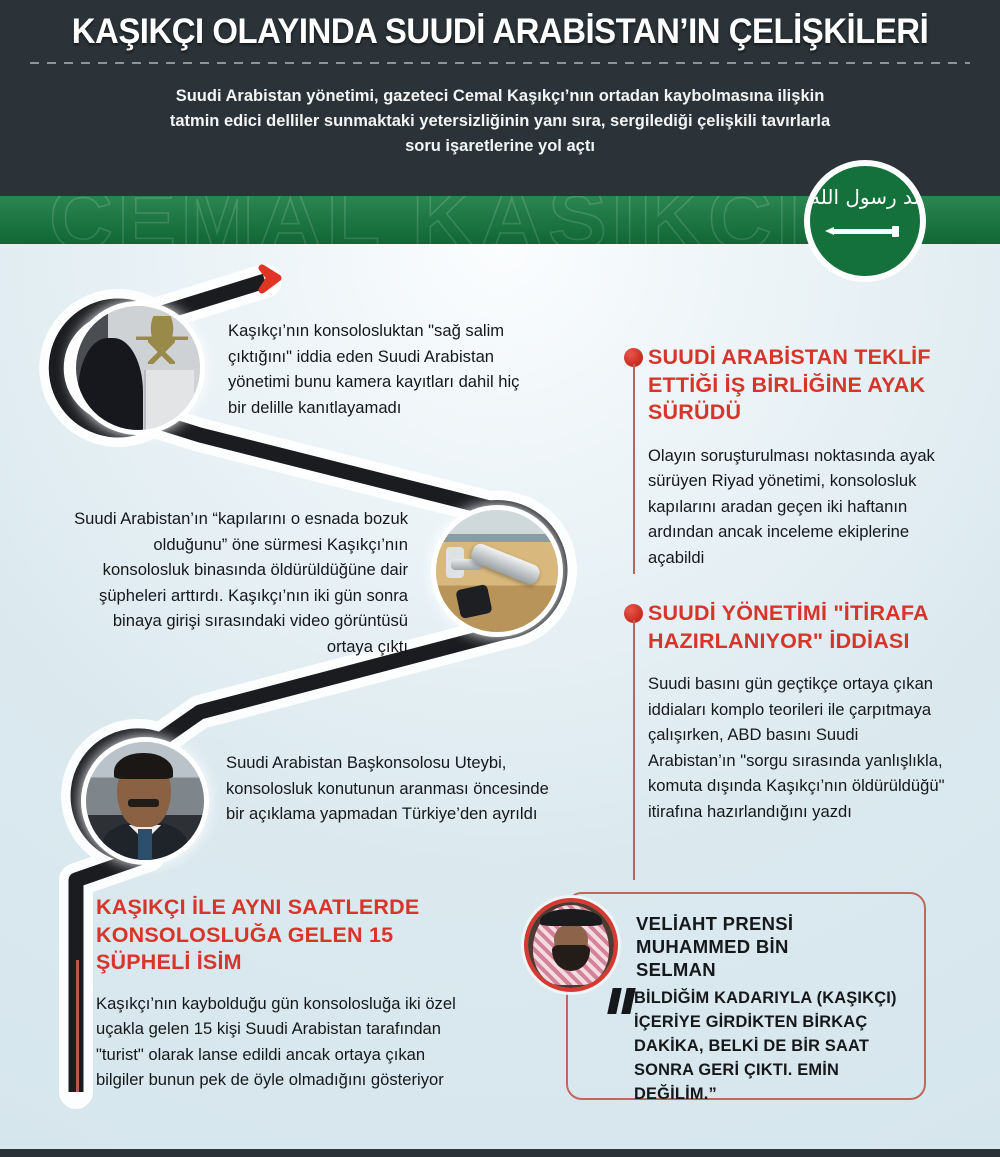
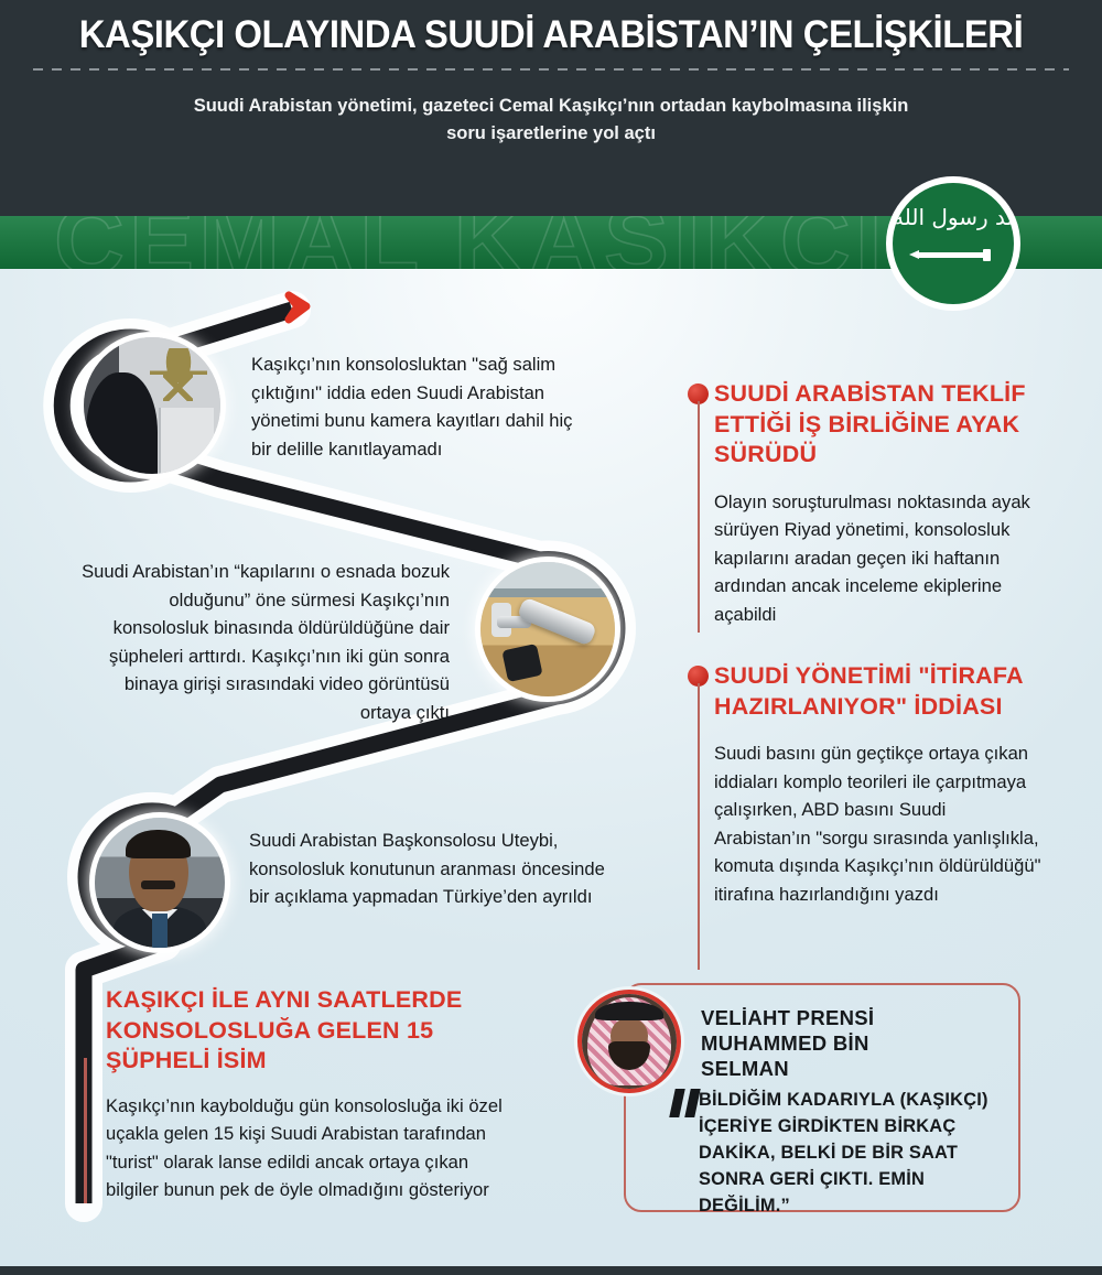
  KAŞIKÇI OLAYINDA SUUDİ ARABİSTAN’IN ÇELİŞKİLERİ
  Suudi Arabistan yönetimi, gazeteci Cemal Kaşıkçı’nın ortadan kaybolmasına ilişkin
- tatmin edici delliler sunmaktaki yetersizliğinin yanı sıra, sergilediği çelişkili tavırlarla
  soru işaretlerine yol açtı
  Kaşıkçı’nın konsolosluktan "sağ salim çıktığını" iddia eden Suudi Arabistan yönetimi bunu kamera kayıtları dahil hiç bir delille kanıtlayamadı
  Suudi Arabistan’ın “kapılarını o esnada bozuk olduğunu” öne sürmesi Kaşıkçı’nın konsolosluk binasında öldürüldüğüne dair şüpheleri arttırdı. Kaşıkçı’nın iki gün sonra binaya girişi sırasındaki video görüntüsü ortaya çıktı
  Suudi Arabistan Başkonsolosu Uteybi, konsolosluk konutunun aranması öncesinde bir açıklama yapmadan Türkiye’den ayrıldı
  KAŞIKÇI İLE AYNI SAATLERDE KONSOLOSLUĞA GELEN 15 ŞÜPHELİ İSİM
  Kaşıkçı’nın kaybolduğu gün konsolosluğa iki özel uçakla gelen 15 kişi Suudi Arabistan tarafından "turist" olarak lanse edildi ancak ortaya çıkan bilgiler bunun pek de öyle olmadığını gösteriyor
  SUUDİ ARABİSTAN TEKLİF ETTİĞİ İŞ BİRLİĞİNE AYAK SÜRÜDÜ
  Olayın soruşturulması noktasında ayak sürüyen Riyad yönetimi, konsolosluk kapılarını aradan geçen iki haftanın ardından ancak inceleme ekiplerine açabildi
  SUUDİ YÖNETİMİ "İTİRAFA HAZIRLANIYOR" İDDİASI
  Suudi basını gün geçtikçe ortaya çıkan iddiaları komplo teorileri ile çarpıtmaya çalışırken, ABD basını Suudi Arabistan’ın "sorgu sırasında yanlışlıkla, komuta dışında Kaşıkçı’nın öldürüldüğü" itirafına hazırlandığını yazdı
  VELİAHT PRENSİ
  MUHAMMED BİN
  SELMAN
  BİLDİĞİM KADARIYLA (KAŞIKÇI) İÇERİYE GİRDİKTEN BİRKAÇ DAKİKA, BELKİ DE BİR SAAT SONRA GERİ ÇIKTI. EMİN DEĞİLİM.”
